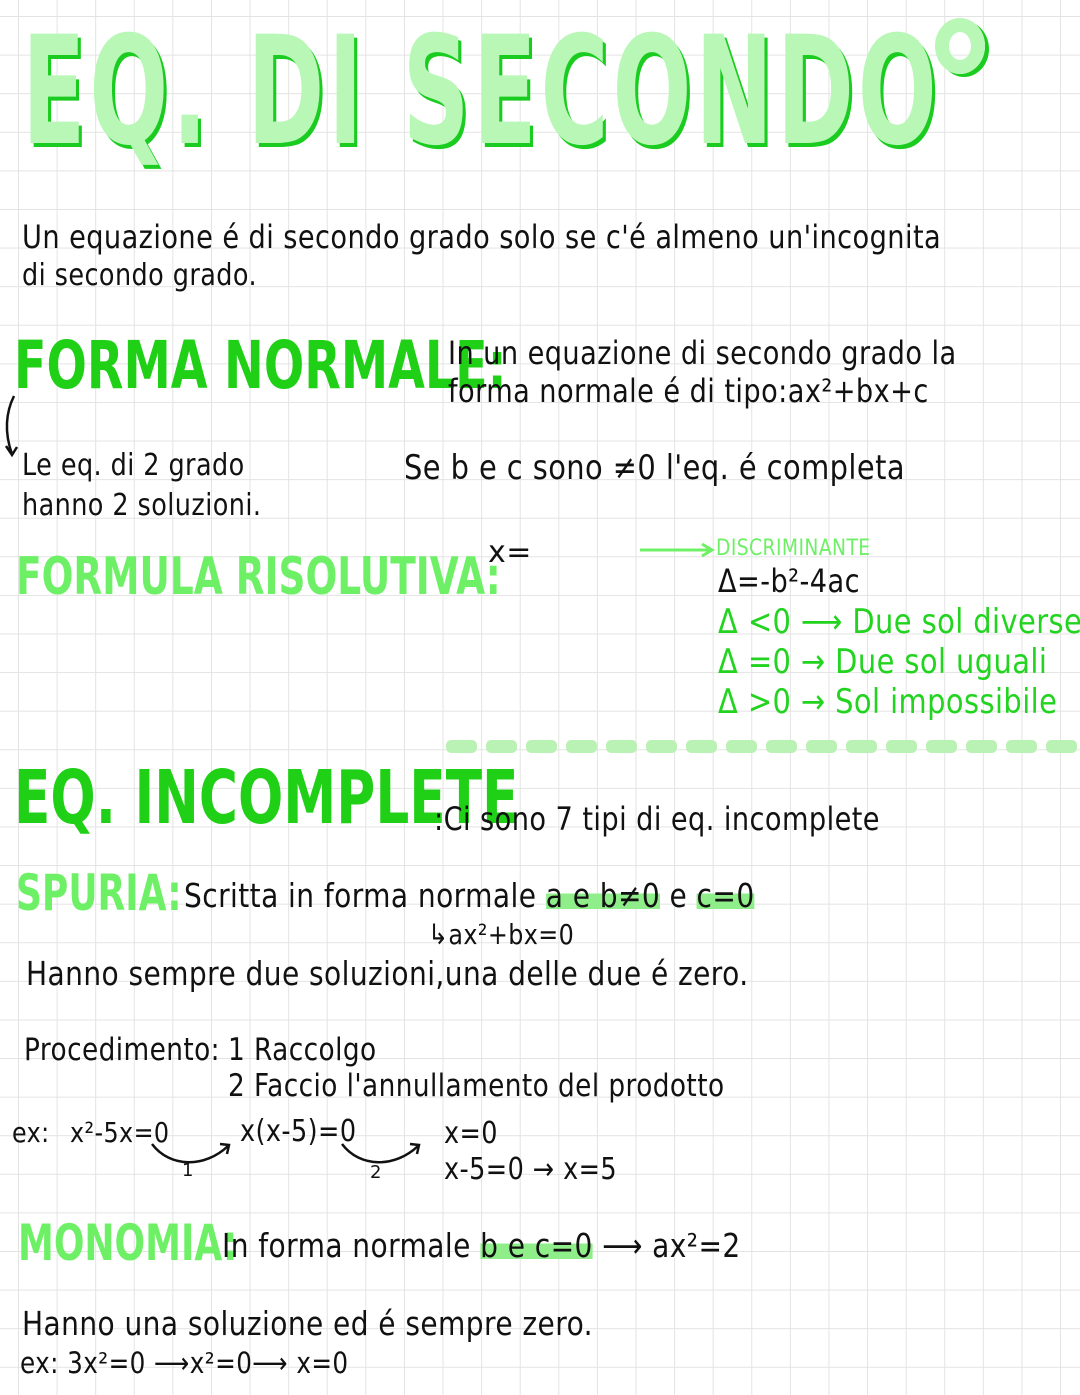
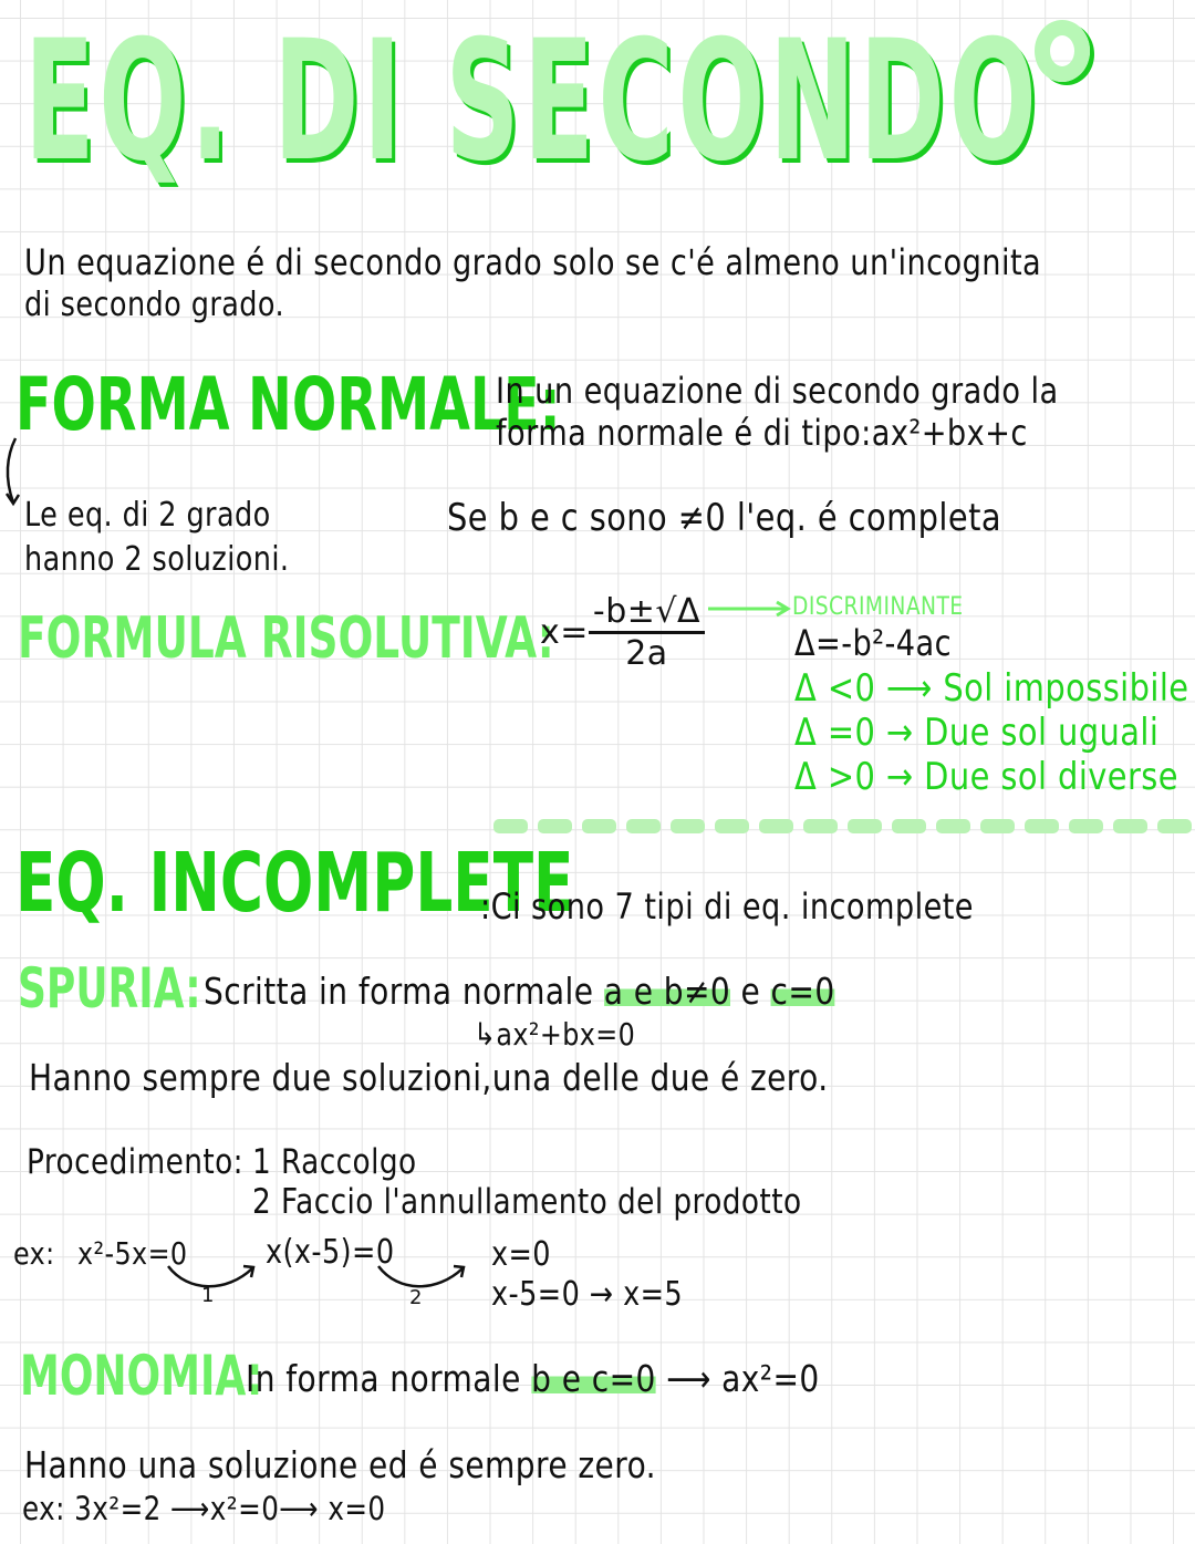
  EQ. DI SECONDO
  Un equazione é di secondo grado solo se c'é almeno un'incognita
  di secondo grado.
  FORMA NORMALE:
  In un equazione di secondo grado la
  forma normale é di tipo:ax²+bx+c
  Le eq. di 2 grado
  hanno 2 soluzioni.
  Se b e c sono ≠0 l'eq. é completa
  FORMULA RISOLUTIVA:
  x=
+ -b±√Δ
+ 2a
  DISCRIMINANTE
  Δ=-b²-4ac
- Δ <0 ⟶ Due sol diverse
+ Δ <0 ⟶ Sol impossibile
  Δ =0 → Due sol uguali
- Δ >0 → Sol impossibile
+ Δ >0 → Due sol diverse
  EQ. INCOMPLETE
  :Ci sono 7 tipi di eq. incomplete
  SPURIA:
  Scritta in forma normale a e b≠0 e c=0
  ↳ax²+bx=0
  Hanno sempre due soluzioni,una delle due é zero.
  Procedimento:
  1 Raccolgo
  2 Faccio l'annullamento del prodotto
  ex:
  x²-5x=0
  1
  x(x-5)=0
  2
  x=0
  x-5=0 → x=5
  MONOMIA:
- In forma normale b e c=0 ⟶ ax²=2
+ In forma normale b e c=0 ⟶ ax²=0
  Hanno una soluzione ed é sempre zero.
- ex: 3x²=0 ⟶x²=0⟶ x=0
+ ex: 3x²=2 ⟶x²=0⟶ x=0
